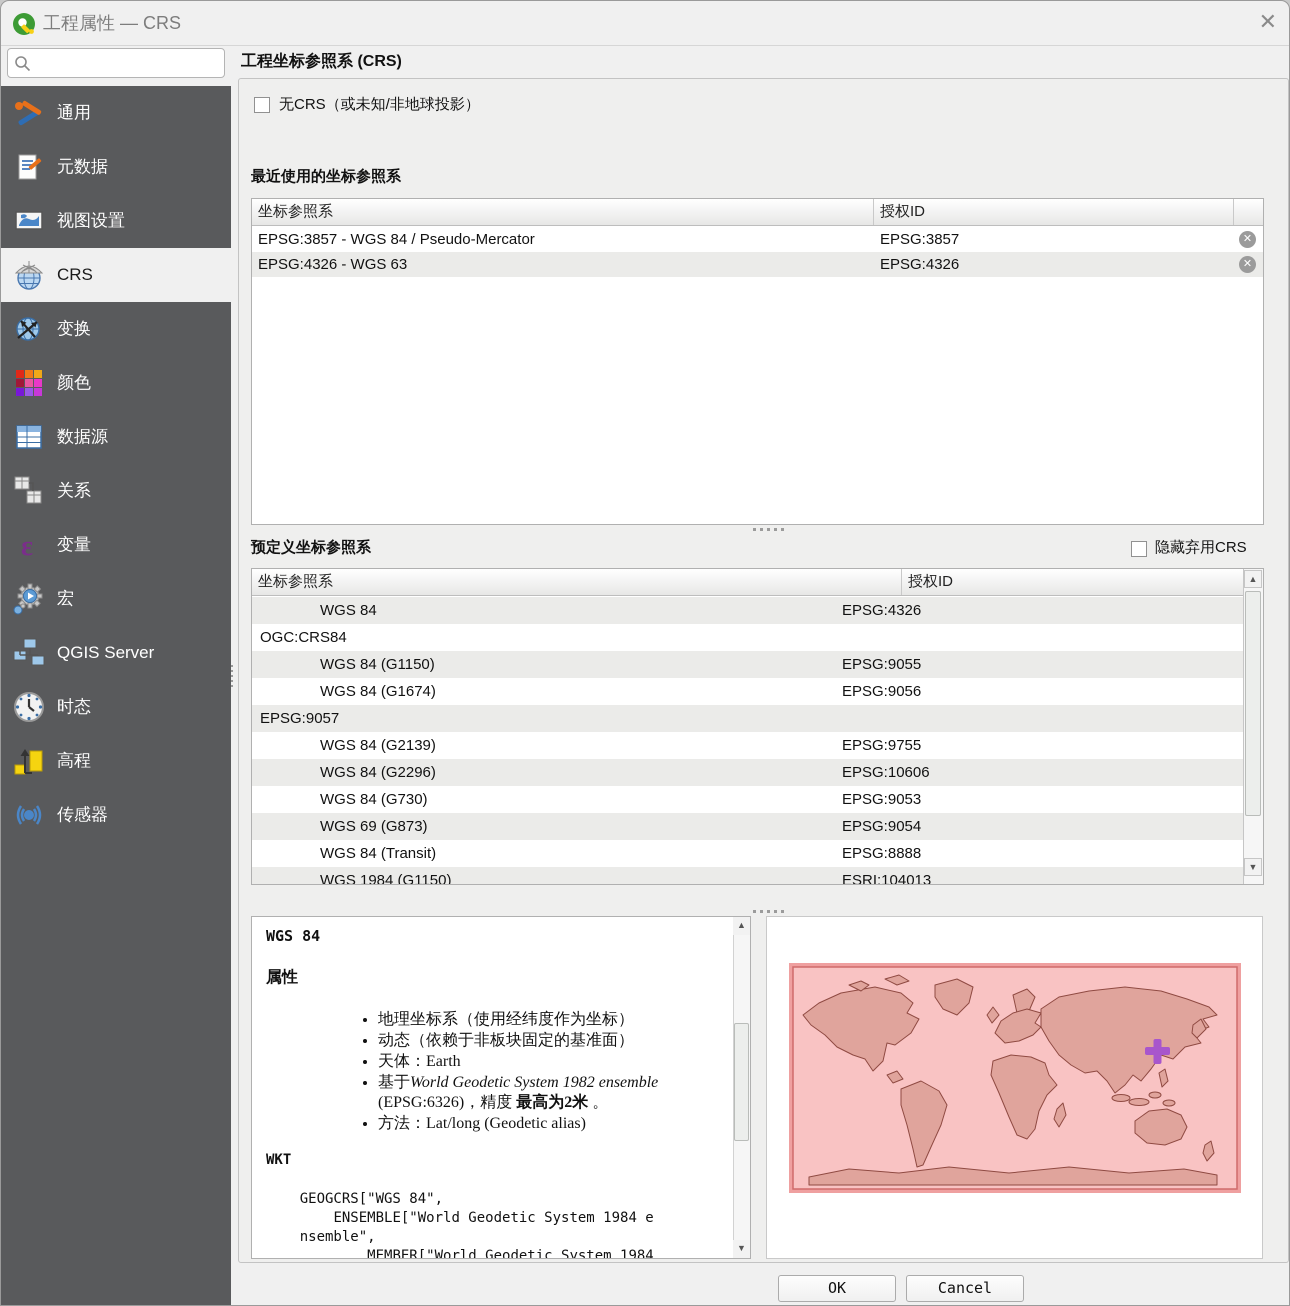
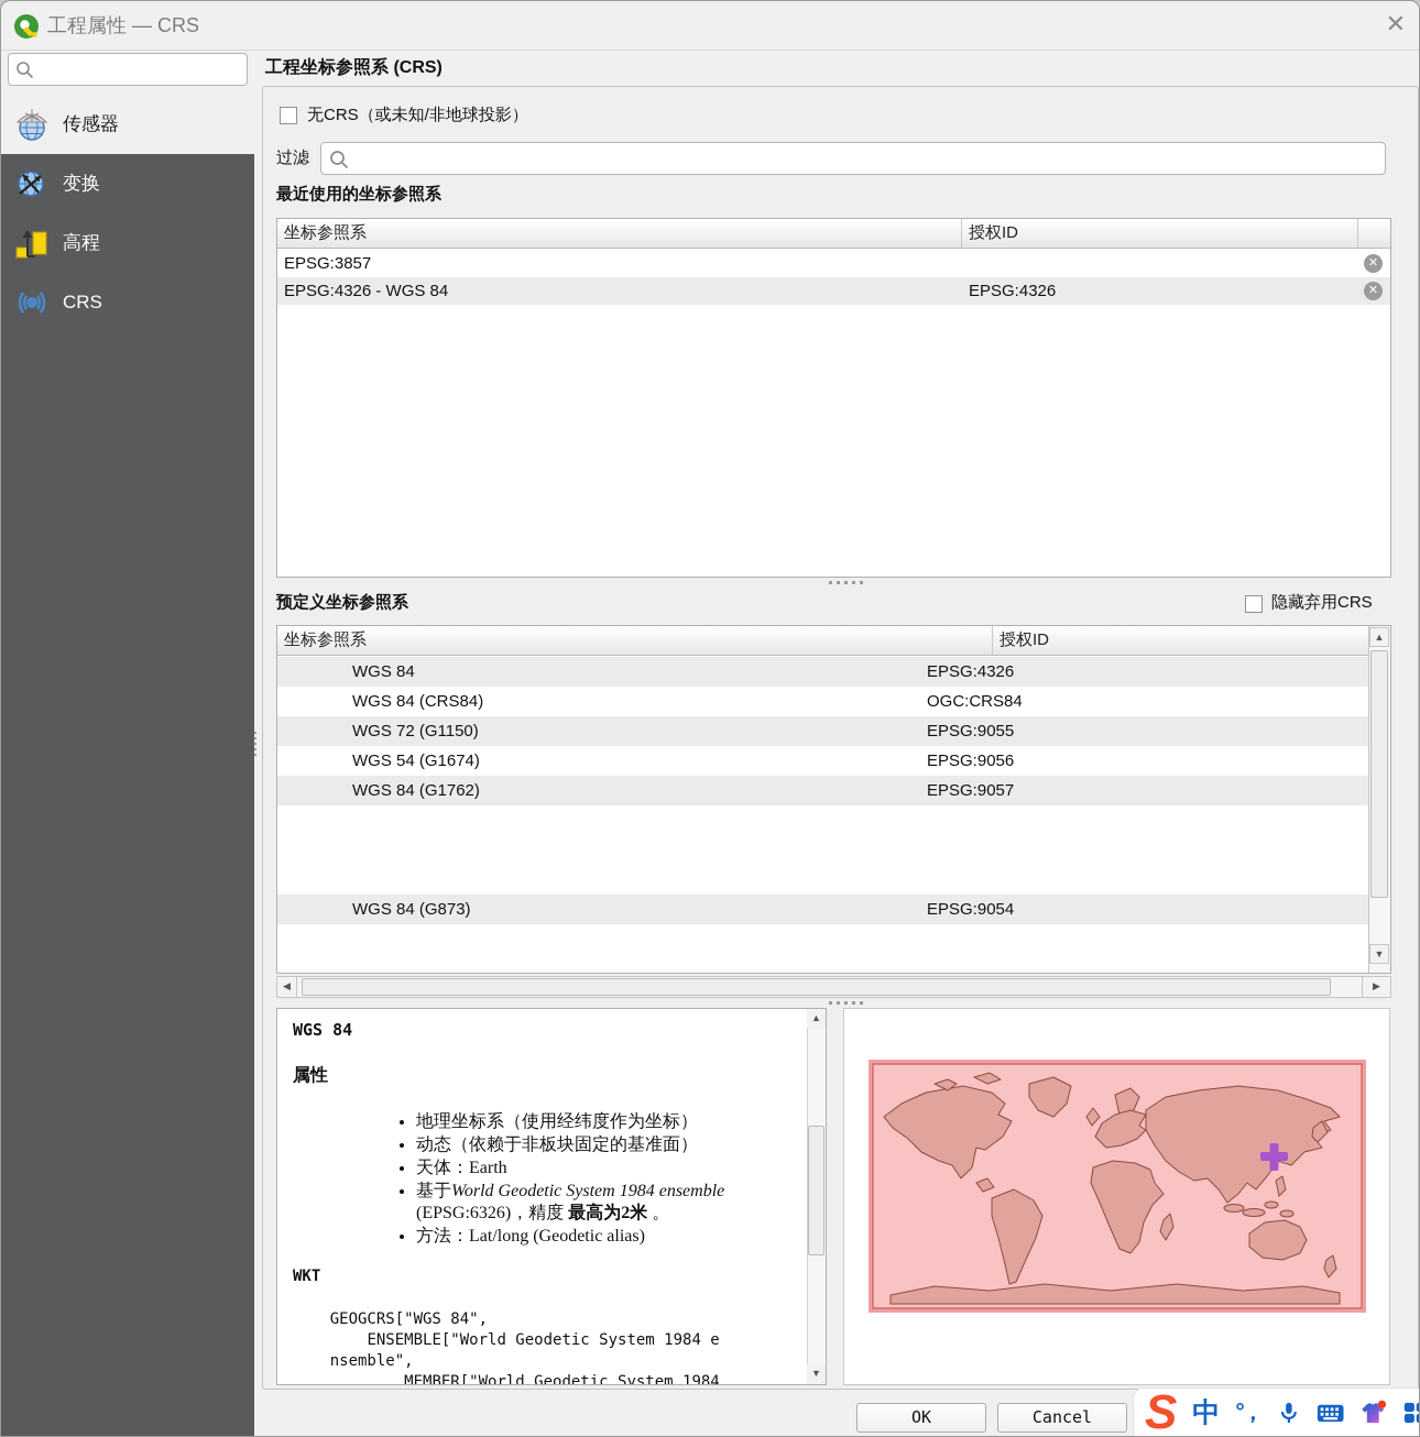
  工程属性 — CRS
  ✕
- 通用
- 元数据
- 视图设置
- CRS
+ 传感器
  变换
- 颜色
- 数据源
- 关系
- ε
- 变量
- 宏
- QGIS Server
- 时态
  高程
- 传感器
+ CRS
  工程坐标参照系 (CRS)
  无CRS（或未知/非地球投影）
+ 过滤
  最近使用的坐标参照系
  坐标参照系
  授权ID
- EPSG:3857 - WGS 84 / Pseudo-Mercator
  EPSG:3857
  ✕
- EPSG:4326 - WGS 63
+ EPSG:4326 - WGS 84
  EPSG:4326
  ✕
  预定义坐标参照系
  隐藏弃用CRS
  坐标参照系
  授权ID
  WGS 84
  EPSG:4326
+ WGS 84 (CRS84)
  OGC:CRS84
- WGS 84 (G1150)
+ WGS 72 (G1150)
  EPSG:9055
- WGS 84 (G1674)
+ WGS 54 (G1674)
  EPSG:9056
+ WGS 84 (G1762)
  EPSG:9057
- WGS 84 (G2139)
- EPSG:9755
- WGS 84 (G2296)
- EPSG:10606
- WGS 84 (G730)
- EPSG:9053
- WGS 69 (G873)
+ WGS 84 (G873)
  EPSG:9054
- WGS 84 (Transit)
- EPSG:8888
- WGS 1984 (G1150)
- ESRI:104013
  ▲
  ▼
+ ◀
+ ▶
  WGS 84
  属性
  地理坐标系（使用经纬度作为坐标）
  动态（依赖于非板块固定的基准面）
  天体：Earth
- 基于World Geodetic System 1982 ensemble (EPSG:6326)，精度 最高为2米 。
+ 基于World Geodetic System 1984 ensemble (EPSG:6326)，精度 最高为2米 。
  方法：Lat/long (Geodetic alias)
  WKT
  GEOGCRS["WGS 84",
  ENSEMBLE["World Geodetic System 1984 e
  nsemble",
  MEMBER["World Geodetic System 1984
  ▲
  ▼
  OK
  Cancel
+ S
+ 中
+ °，
